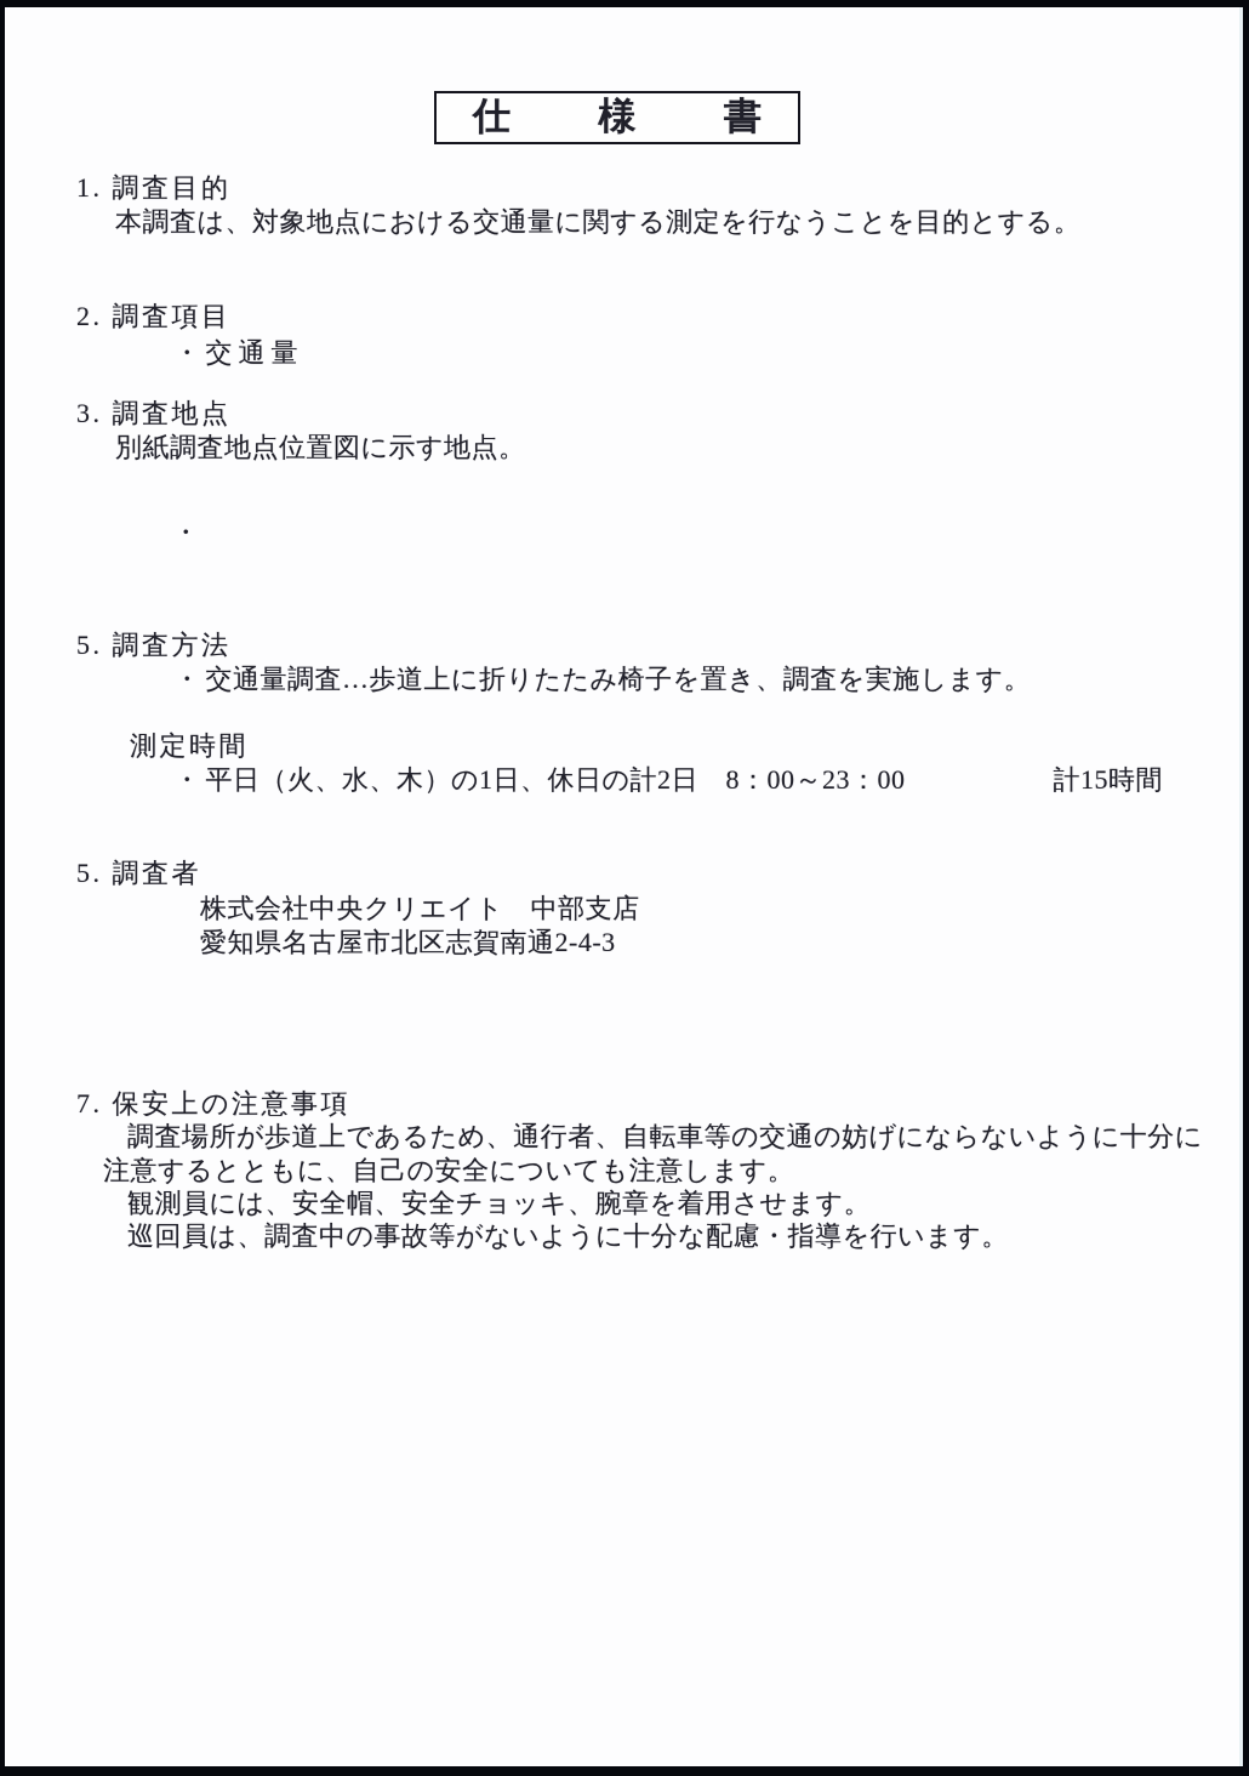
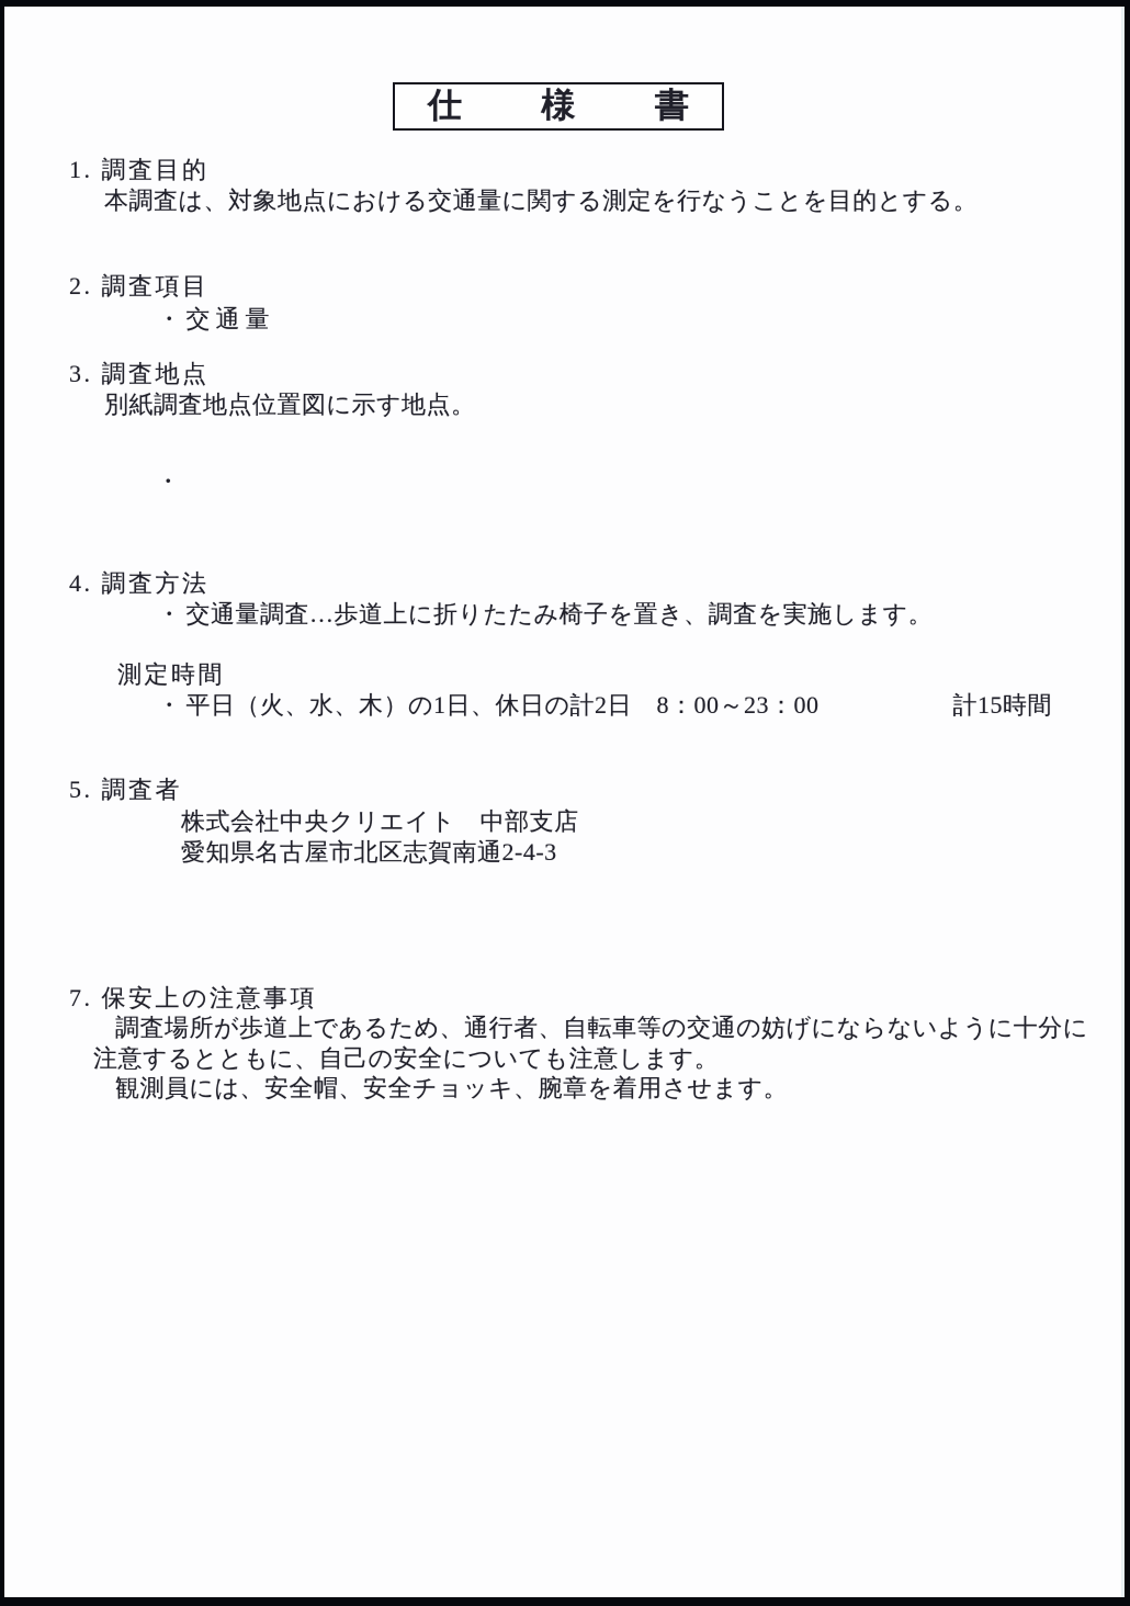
  仕
  様
  書
  1. 調査目的
  本調査は、対象地点における交通量に関する測定を行なうことを目的とする。
  2. 調査項目
  ・
  交通量
  3. 調査地点
  別紙調査地点位置図に示す地点。
  ・
- 5. 調査方法
+ 4. 調査方法
  ・
  交通量調査…歩道上に折りたたみ椅子を置き、調査を実施します。
  測定時間
  ・
  平日（火、水、木）の1日、休日の計2日 8：00～23：00
  計15時間
  5. 調査者
  株式会社中央クリエイト 中部支店
  愛知県名古屋市北区志賀南通2-4-3
  7. 保安上の注意事項
  調査場所が歩道上であるため、通行者、自転車等の交通の妨げにならないように十分に
  注意するとともに、自己の安全についても注意します。
  観測員には、安全帽、安全チョッキ、腕章を着用させます。
- 巡回員は、調査中の事故等がないように十分な配慮・指導を行います。
